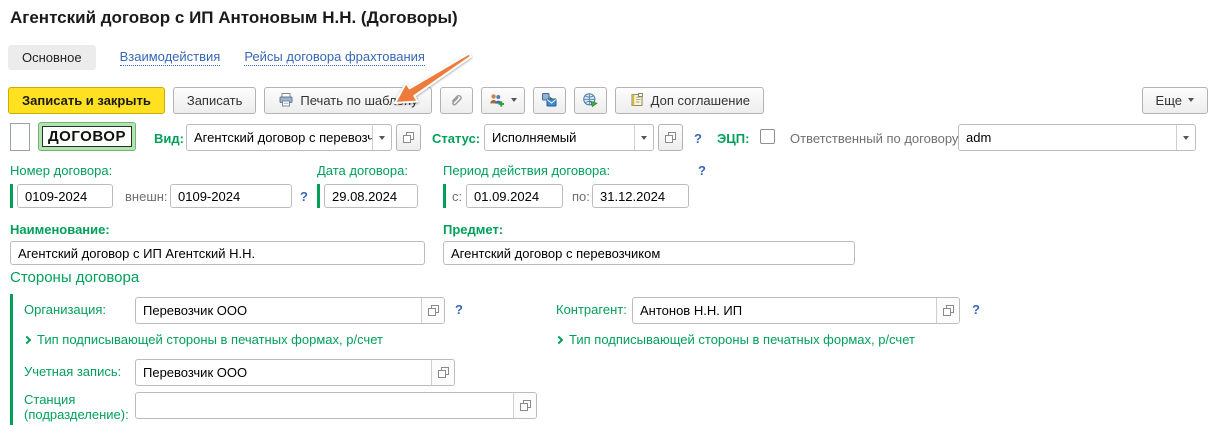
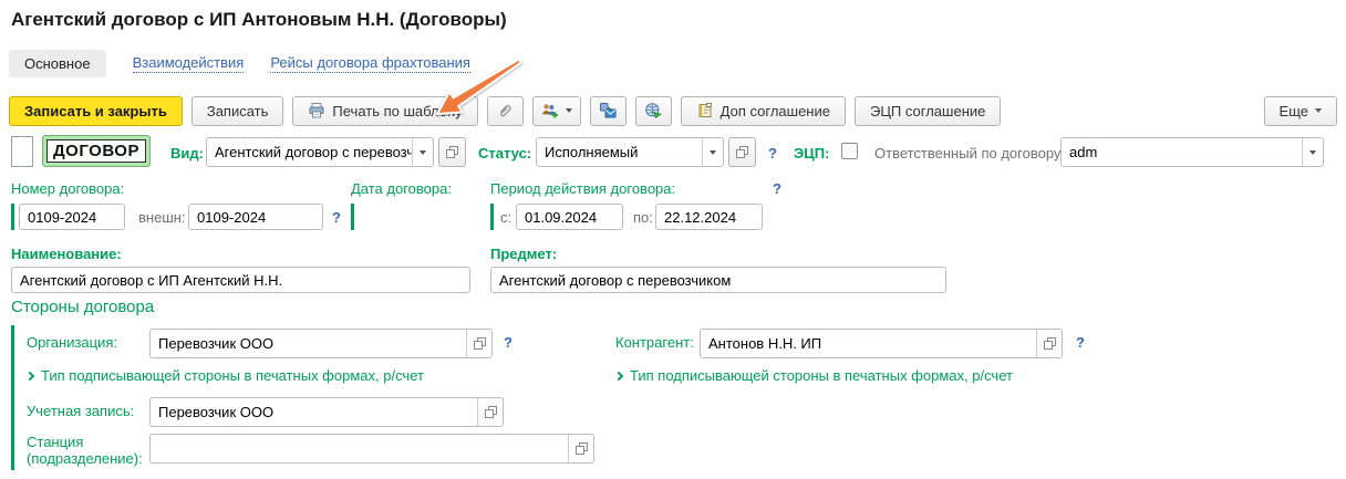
  Агентский договор с ИП Антоновым Н.Н. (Договоры)
  Основное
  Взаимодействия
  Рейсы договора фрахтования
  Записать и закрыть
  Записать
  Печать по шабл
  Доп соглашение
+ ЭЦП соглашение
  Еще
  ДОГОВОР
  Вид:
  Агентский договор с перевозч
  Статус:
  Исполняемый
  ?
  ЭЦП:
  Ответственный по договору
  adm
  Номер договора:
  Дата договора:
  Период действия договора:
  ?
  0109-2024
  внешн:
  0109-2024
  ?
- 29.08.2024
  с:
  01.09.2024
  по:
- 31.12.2024
+ 22.12.2024
  Наименование:
  Предмет:
  Агентский договор с ИП Агентский Н.Н.
  Агентский договор с перевозчиком
  Стороны договора
  Организация:
  Перевозчик ООО
  ?
  Контрагент:
  Антонов Н.Н. ИП
  ?
  Тип подписывающей стороны в печатных формах, р/счет
  Тип подписывающей стороны в печатных формах, р/счет
  Учетная запись:
  Перевозчик ООО
  Станция (подразделение):
